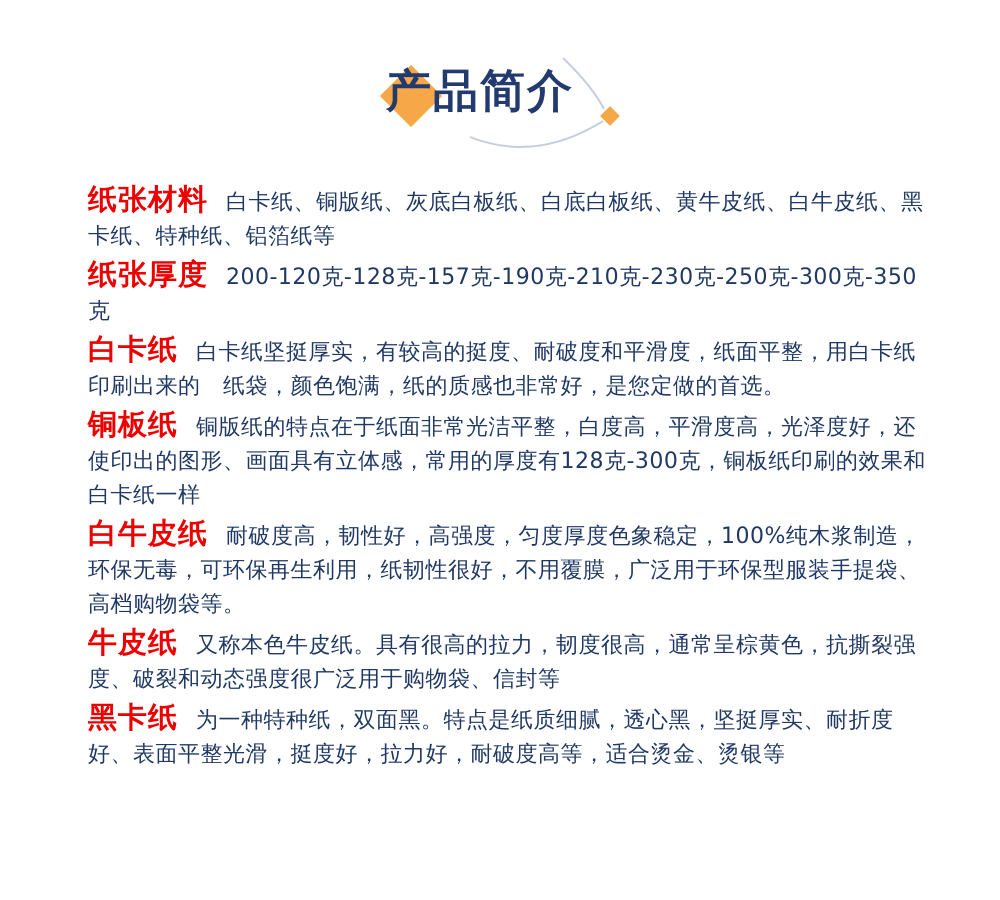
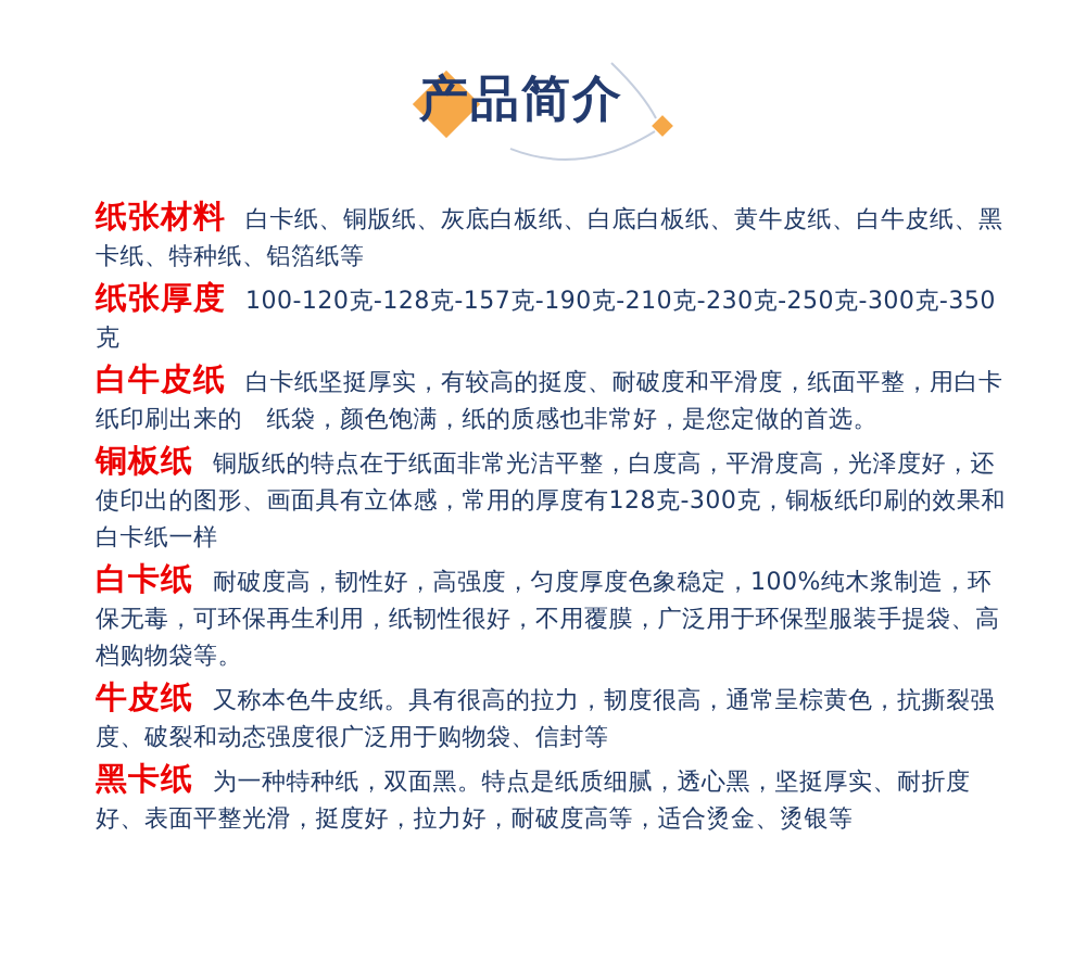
  产品简介
  纸张材料 白卡纸、铜版纸、灰底白板纸、白底白板纸、黄牛皮纸、白牛皮纸、黑卡纸、特种纸、铝箔纸等
- 纸张厚度 200-120克-128克-157克-190克-210克-230克-250克-300克-350克
+ 纸张厚度 100-120克-128克-157克-190克-210克-230克-250克-300克-350克
- 白卡纸 白卡纸坚挺厚实，有较高的挺度、耐破度和平滑度，纸面平整，用白卡纸印刷出来的 纸袋，颜色饱满，纸的质感也非常好，是您定做的首选。
+ 白牛皮纸 白卡纸坚挺厚实，有较高的挺度、耐破度和平滑度，纸面平整，用白卡纸印刷出来的 纸袋，颜色饱满，纸的质感也非常好，是您定做的首选。
  铜板纸 铜版纸的特点在于纸面非常光洁平整，白度高，平滑度高，光泽度好，还使印出的图形、画面具有立体感，常用的厚度有128克-300克，铜板纸印刷的效果和白卡纸一样
- 白牛皮纸 耐破度高，韧性好，高强度，匀度厚度色象稳定，100%纯木浆制造，环保无毒，可环保再生利用，纸韧性很好，不用覆膜，广泛用于环保型服装手提袋、高档购物袋等。
+ 白卡纸 耐破度高，韧性好，高强度，匀度厚度色象稳定，100%纯木浆制造，环保无毒，可环保再生利用，纸韧性很好，不用覆膜，广泛用于环保型服装手提袋、高档购物袋等。
  牛皮纸 又称本色牛皮纸。具有很高的拉力，韧度很高，通常呈棕黄色，抗撕裂强度、破裂和动态强度很广泛用于购物袋、信封等
  黑卡纸 为一种特种纸，双面黑。特点是纸质细腻，透心黑，坚挺厚实、耐折度好、表面平整光滑，挺度好，拉力好，耐破度高等，适合烫金、烫银等
